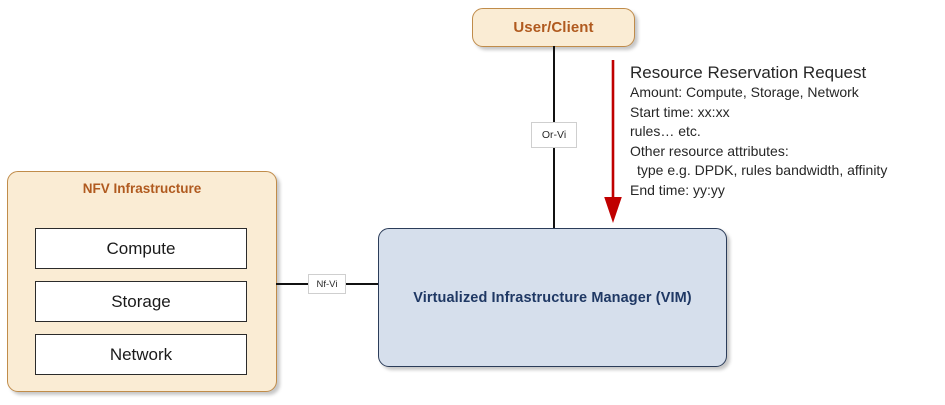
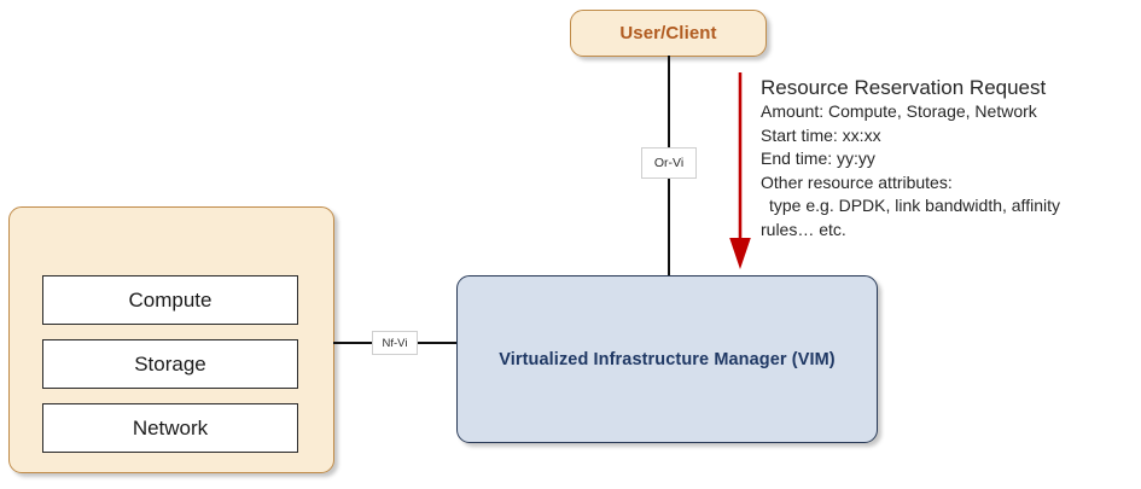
  User/Client
  Or-Vi
- NFV Infrastructure
  Compute
  Storage
  Network
  Nf-Vi
  Virtualized Infrastructure Manager (VIM)
  Resource Reservation Request
  Amount: Compute, Storage, Network
  Start time: xx:xx
- rules… etc.
+ End time: yy:yy
  Other resource attributes:
- type e.g. DPDK, rules bandwidth, affinity
+ type e.g. DPDK, link bandwidth, affinity
- End time: yy:yy
+ rules… etc.
